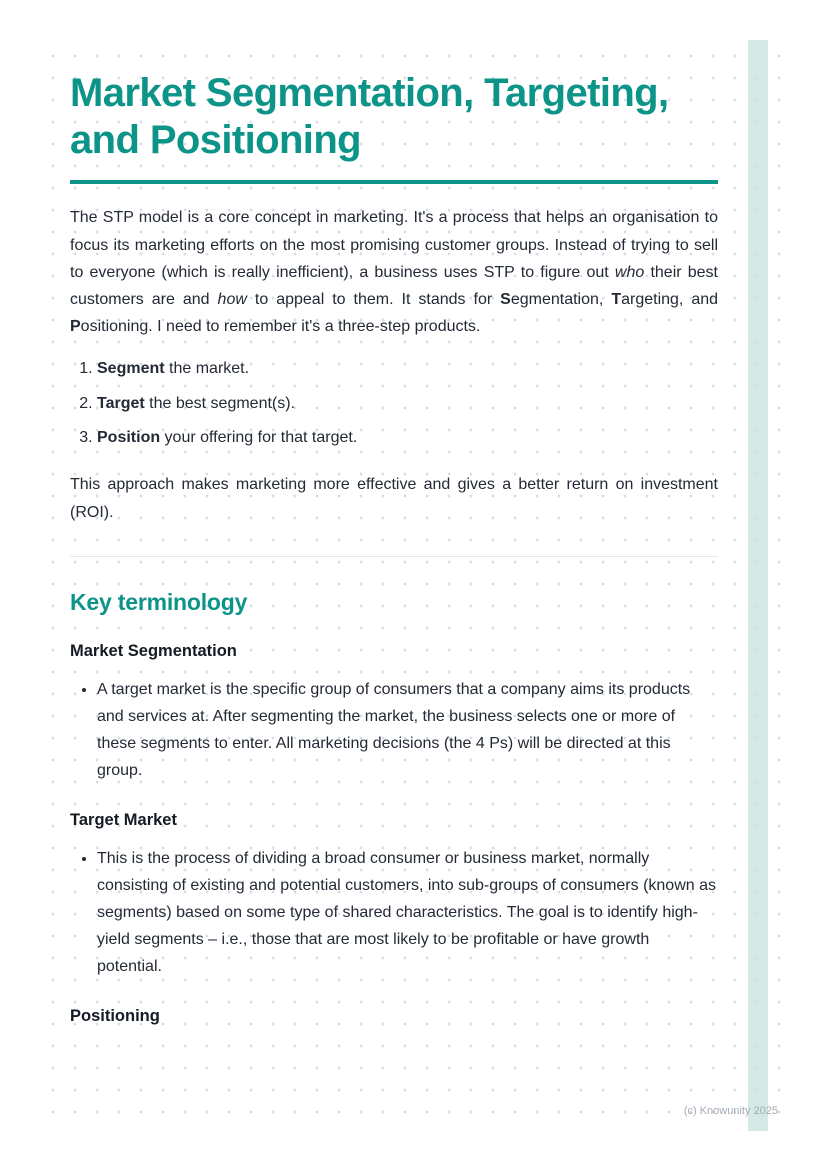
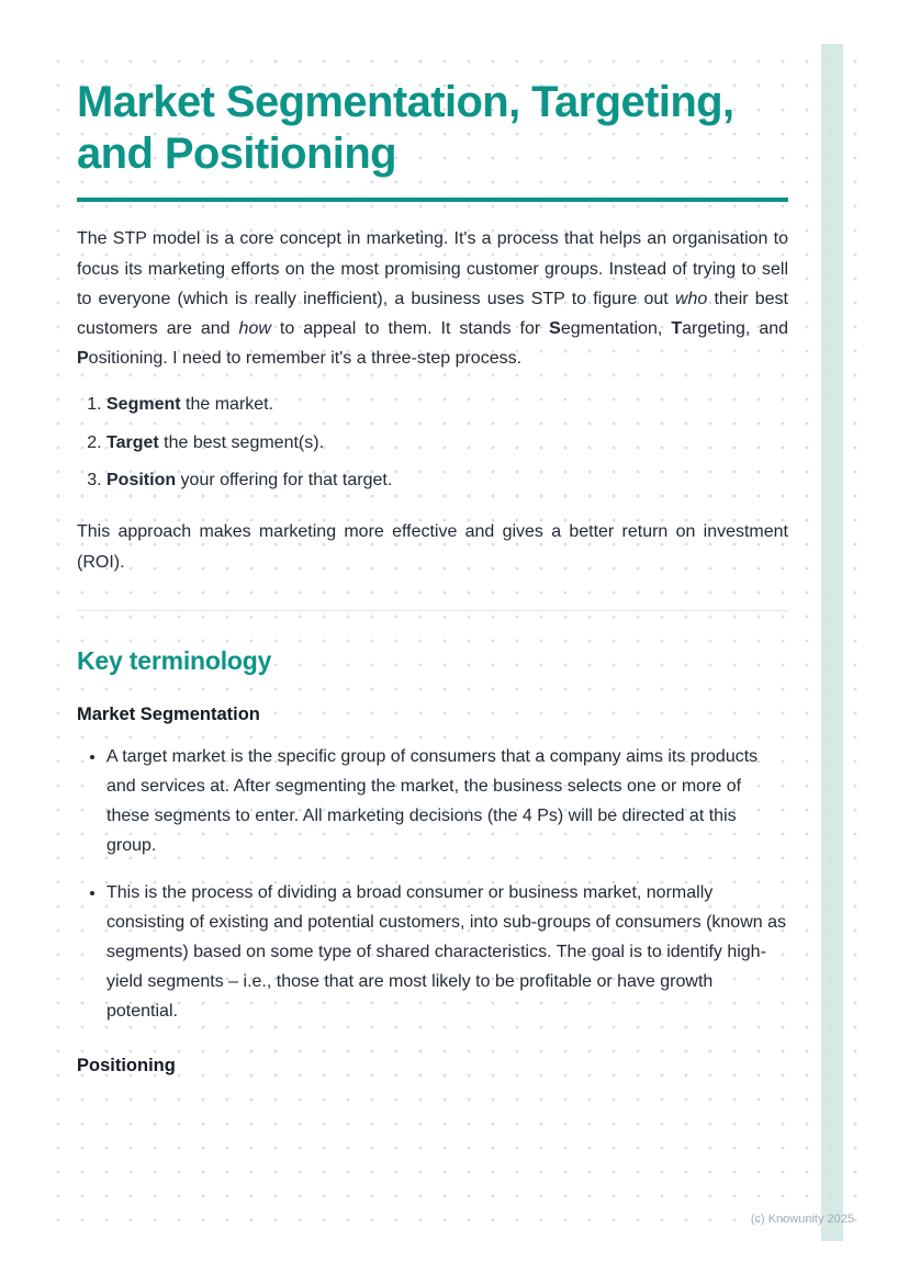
  Market Segmentation, Targeting, and Positioning
- The STP model is a core concept in marketing. It's a process that helps an organisation to focus its marketing efforts on the most promising customer groups. Instead of trying to sell to everyone (which is really inefficient), a business uses STP to figure out who their best customers are and how to appeal to them. It stands for Segmentation, Targeting, and Positioning. I need to remember it's a three-step products.
+ The STP model is a core concept in marketing. It's a process that helps an organisation to focus its marketing efforts on the most promising customer groups. Instead of trying to sell to everyone (which is really inefficient), a business uses STP to figure out who their best customers are and how to appeal to them. It stands for Segmentation, Targeting, and Positioning. I need to remember it's a three-step process.
  Segment the market.
  Target the best segment(s).
  Position your offering for that target.
  This approach makes marketing more effective and gives a better return on investment (ROI).
  Key terminology
  Market Segmentation
  A target market is the specific group of consumers that a company aims its products and services at. After segmenting the market, the business selects one or more of these segments to enter. All marketing decisions (the 4 Ps) will be directed at this group.
- Target Market
  This is the process of dividing a broad consumer or business market, normally consisting of existing and potential customers, into sub-groups of consumers (known as segments) based on some type of shared characteristics. The goal is to identify high-yield segments – i.e., those that are most likely to be profitable or have growth potential.
  Positioning
  (c) Knowunity 2025
